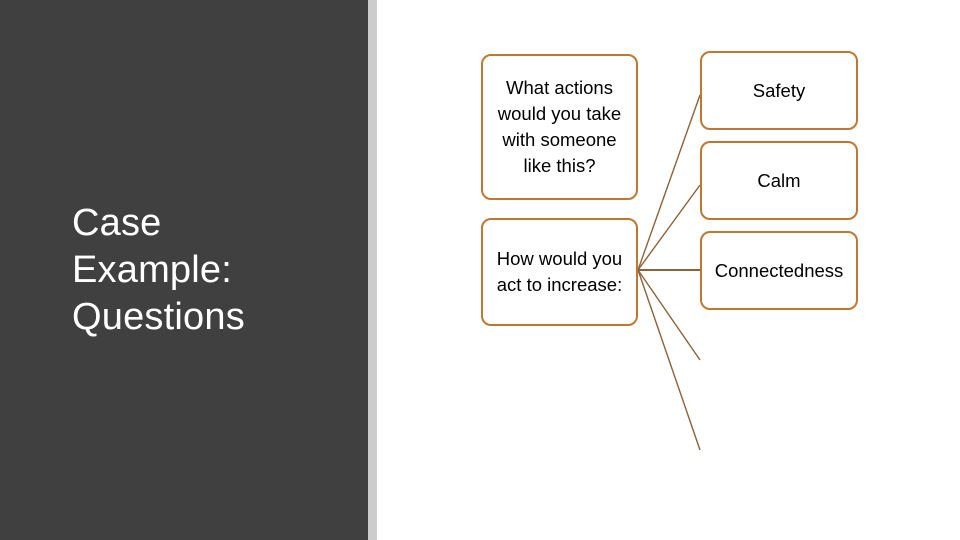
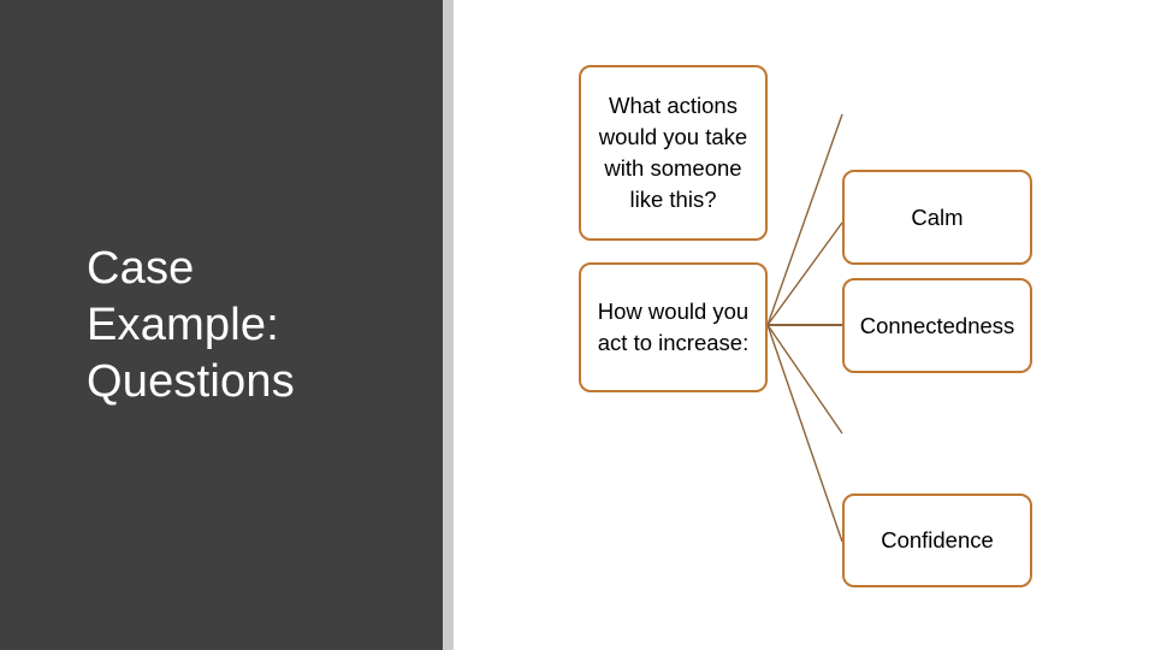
  Case
  Example:
  Questions
  What actions would you take with someone like this?
  How would you act to increase:
- Safety
  Calm
  Connectedness
+ Confidence
